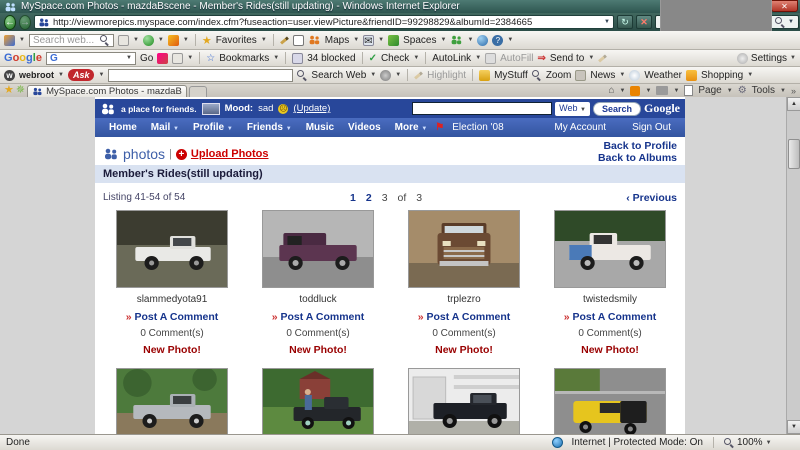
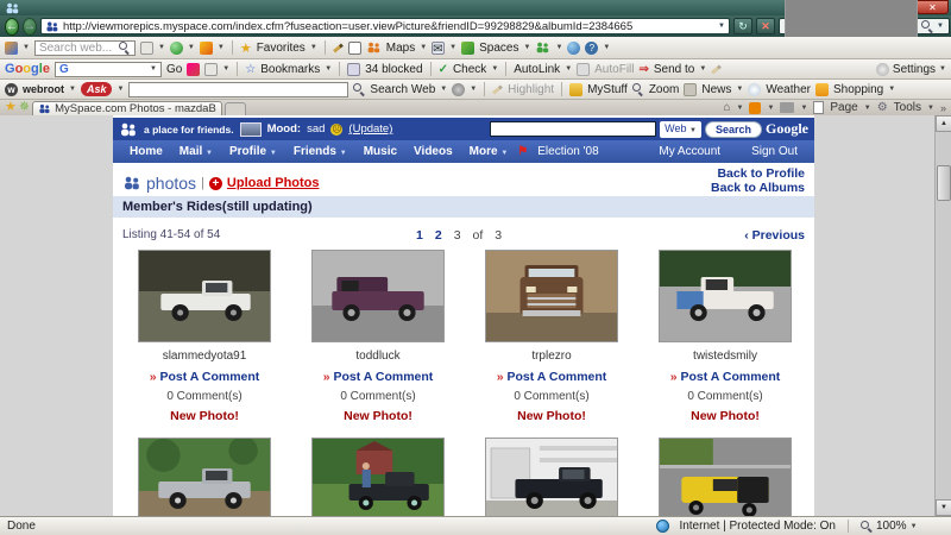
- MySpace.com Photos - mazdaBscene - Member's Rides(still updating) - Windows Internet Explorer
  ✕
  ←
  →
  http://viewmorepics.myspace.com/index.cfm?fuseaction=user.viewPicture&friendID=99298829&albumId=2384665
  ↻
  ✕
  Search web...
  ★
  Favorites
  Maps
  ✉
  Spaces
  ?
  Google
  G
  Go
  ☆
  Bookmarks
  34 blocked
  ✓
  Check
  AutoLink
  AutoFill
  ⇒
  Send to
  Settings
  w
  webroot
  Ask
  Search Web
  Highlight
  MyStuff
  Zoom
  News
  Weather
  Shopping
  ★
  ✵
  ⌂
  Page
  ⚙
  Tools
  »
  a place for friends.
  Mood:
  sad
  ☹
  (Update)
  Web
  Search
  Google
  Home
  Mail
  Profile
  Friends
  Music
  Videos
  More
  ⚑
  Election '08
  My Account
  Sign Out
  Back to Profile
  Back to Albums
  photos
  |
  +
  Upload Photos
  Member's Rides(still updating)
  Listing 41-54 of 54
  1
  2
  3
  of
  3
  ‹ Previous
  slammedyota91
  » Post A Comment
  0 Comment(s)
  New Photo!
  toddluck
  » Post A Comment
  0 Comment(s)
  New Photo!
  trplezro
  » Post A Comment
  0 Comment(s)
  New Photo!
  twistedsmily
  » Post A Comment
  0 Comment(s)
  New Photo!
  Done
  Internet | Protected Mode: On
  100%
